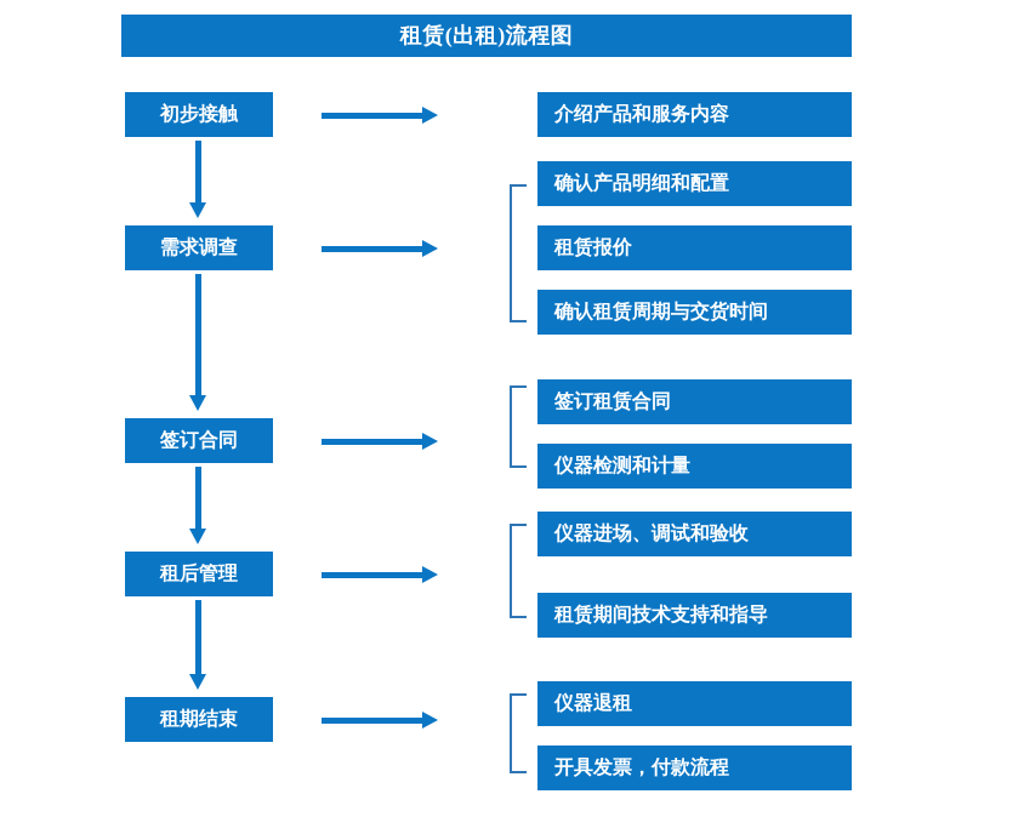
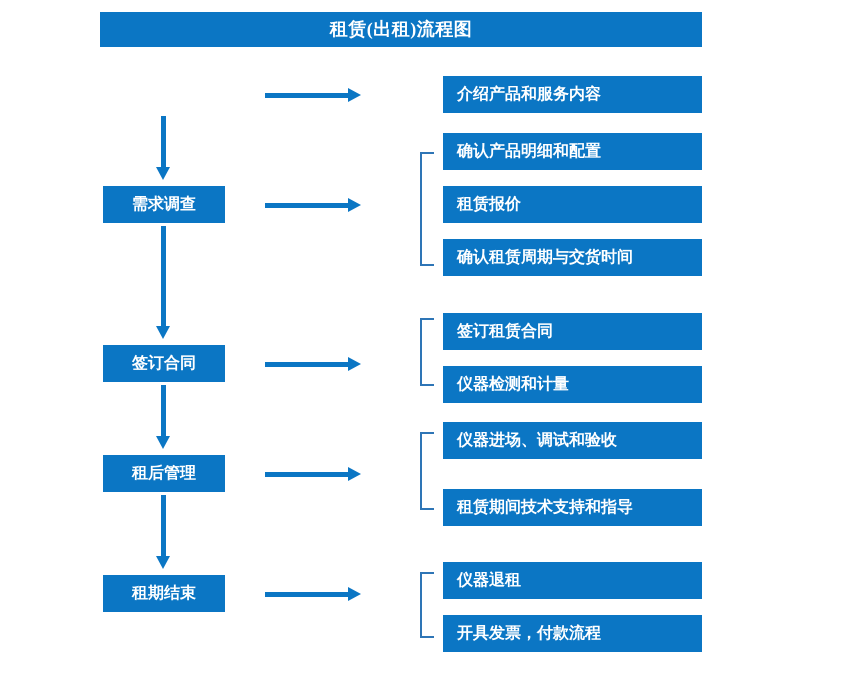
  租赁(出租)流程图
- 初步接触
  需求调查
  签订合同
  租后管理
  租期结束
  介绍产品和服务内容
  确认产品明细和配置
  租赁报价
  确认租赁周期与交货时间
  签订租赁合同
  仪器检测和计量
  仪器进场、调试和验收
  租赁期间技术支持和指导
  仪器退租
  开具发票，付款流程
